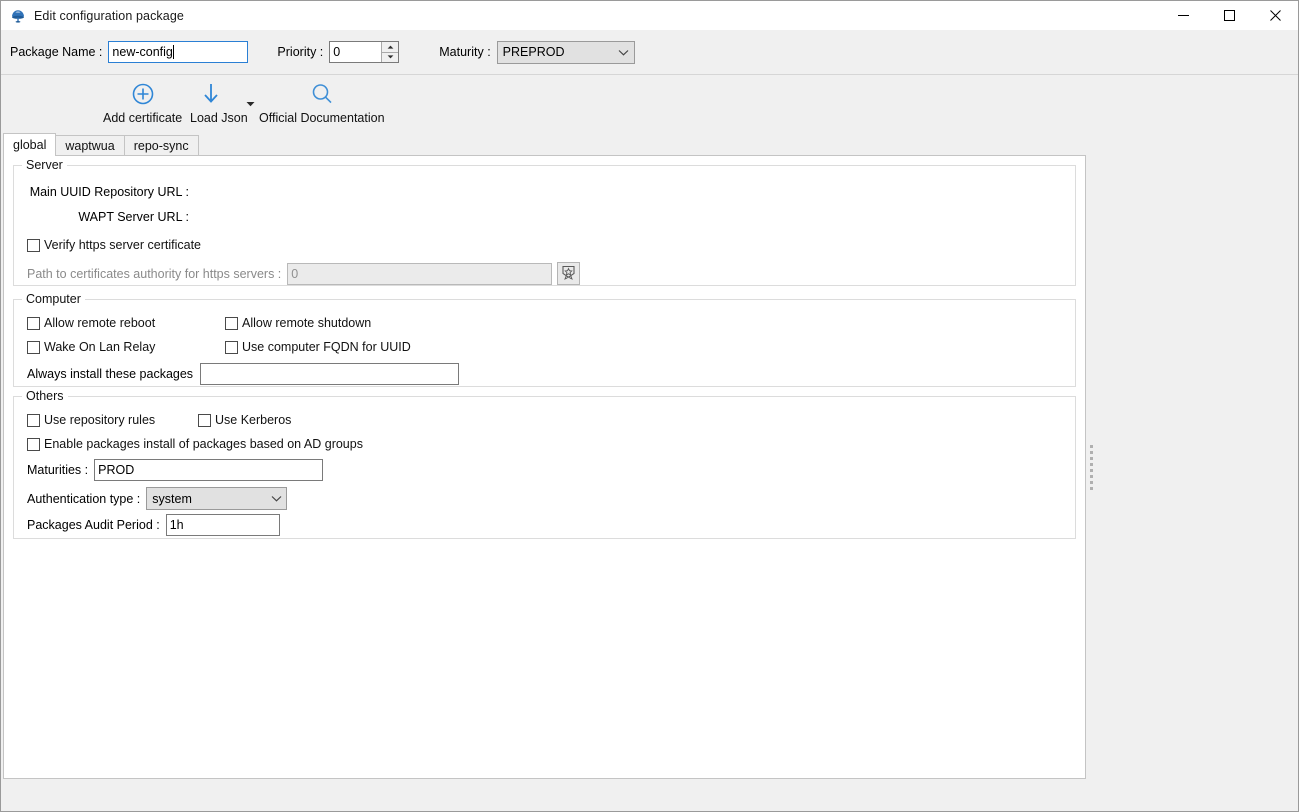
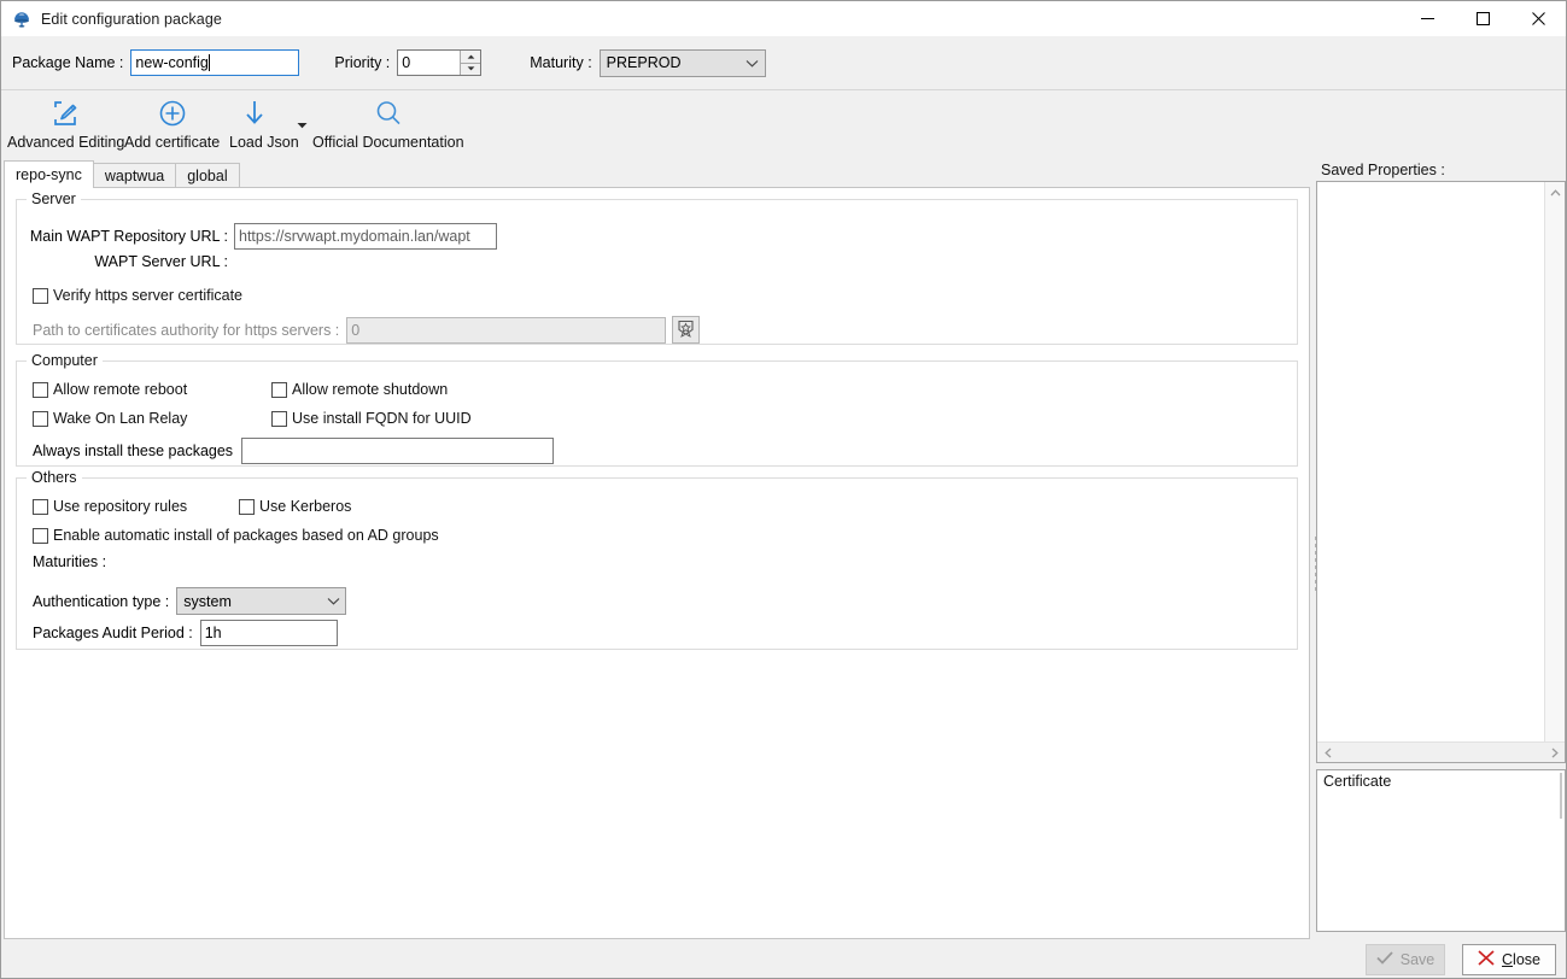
  Edit configuration package
  Package Name :
  new-config
  Priority :
  0
  Maturity :
  PREPROD
+ Advanced Editing
  Add certificate
  Load Json
  Official Documentation
- global
+ repo-sync
  waptwua
- repo-sync
+ global
  Server
- Main UUID Repository URL :
+ Main WAPT Repository URL :
+ https://srvwapt.mydomain.lan/wapt
  WAPT Server URL :
  Verify https server certificate
  Path to certificates authority for https servers :
  0
  Computer
  Allow remote reboot
  Allow remote shutdown
  Wake On Lan Relay
- Use computer FQDN for UUID
+ Use install FQDN for UUID
  Always install these packages
  Others
  Use repository rules
  Use Kerberos
- Enable packages install of packages based on AD groups
+ Enable automatic install of packages based on AD groups
  Maturities :
- PROD
  Authentication type :
  system
  Packages Audit Period :
  1h
+ Saved Properties :
+ Certificate
+ Save
+ Close
